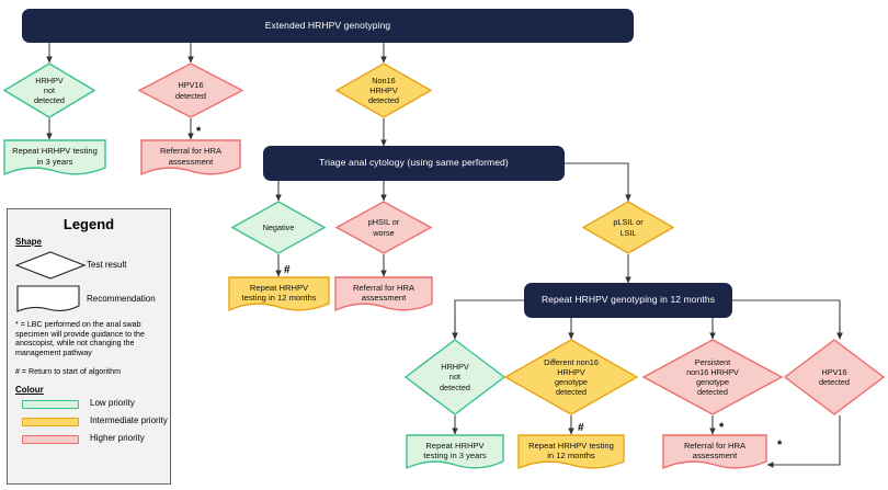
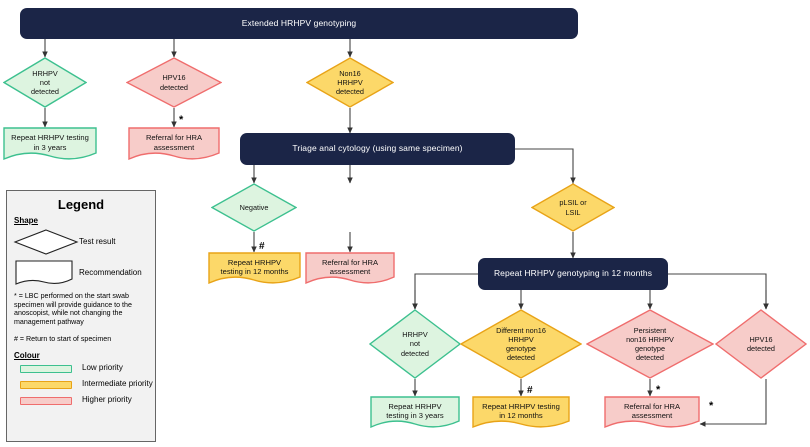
  Extended HRHPV genotyping
- Triage anal cytology (using same performed)
+ Triage anal cytology (using same specimen)
  Repeat HRHPV genotyping in 12 months
  HRHPV
  not
  detected
  HPV16
  detected
  Non16
  HRHPV
  detected
  Repeat HRHPV testing
  in 3 years
  Referral for HRA
  assessment
  *
  Negative
- pHSIL or
- worse
  pLSIL or
  LSIL
  Repeat HRHPV
  testing in 12 months
  #
  Referral for HRA
  assessment
  HRHPV
  not
  detected
  Different non16
  HRHPV
  genotype
  detected
  Persistent
  non16 HRHPV
  genotype
  detected
  HPV16
  detected
  Repeat HRHPV
  testing in 3 years
  Repeat HRHPV testing
  in 12 months
  #
  Referral for HRA
  assessment
  *
  *
  Legend
  Shape
  Test result
  Recommendation
- * = LBC performed on the anal swab specimen will provide guidance to the anoscopist, while not changing the management pathway
+ * = LBC performed on the start swab specimen will provide guidance to the anoscopist, while not changing the management pathway
- # = Return to start of algorithm
+ # = Return to start of specimen
  Colour
  Low priority
  Intermediate priority
  Higher priority
